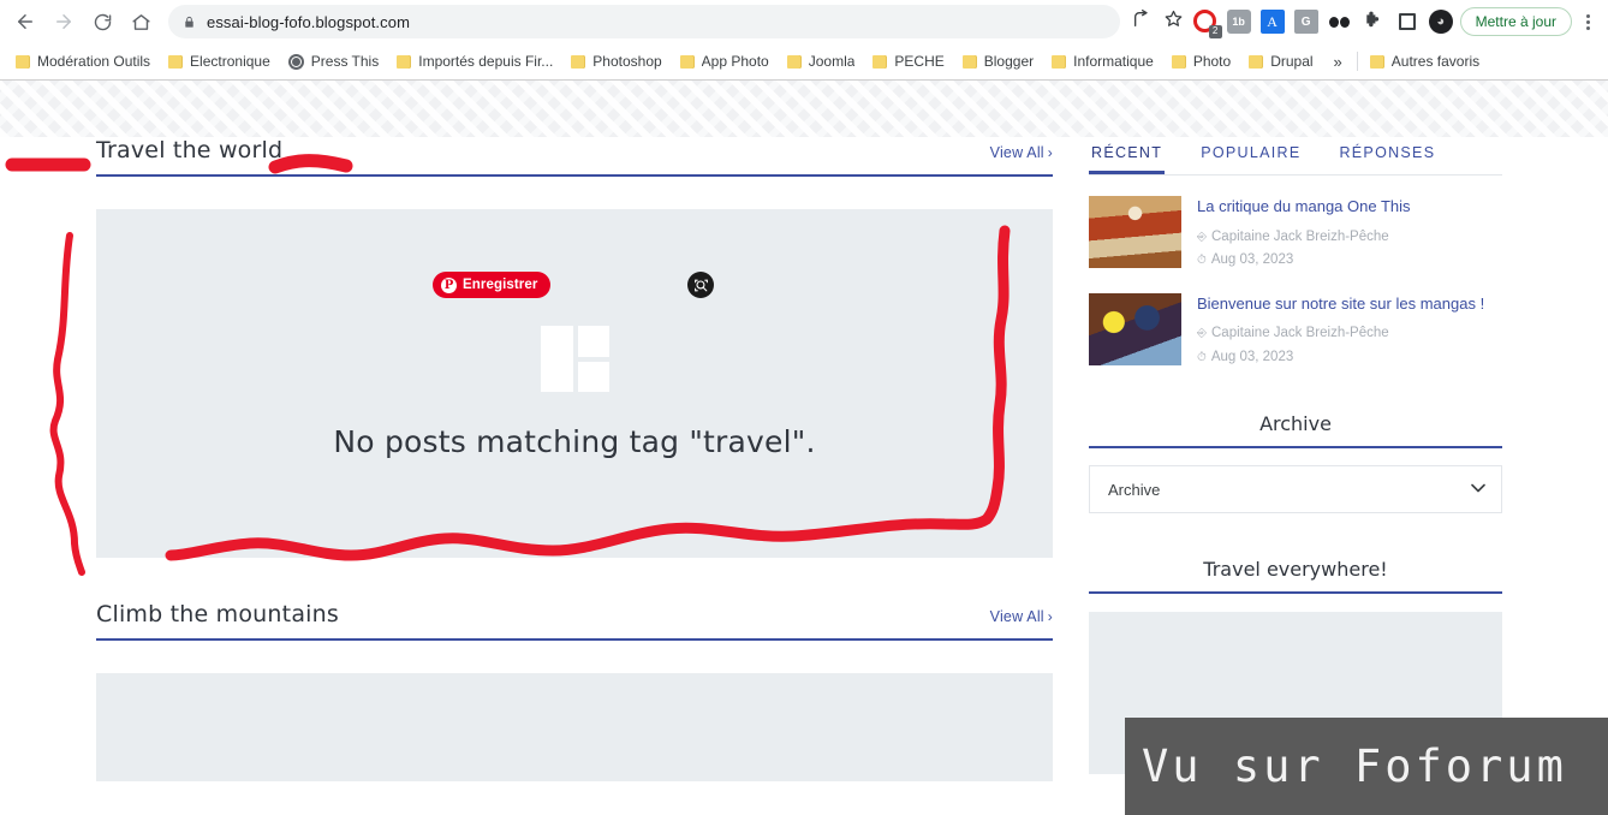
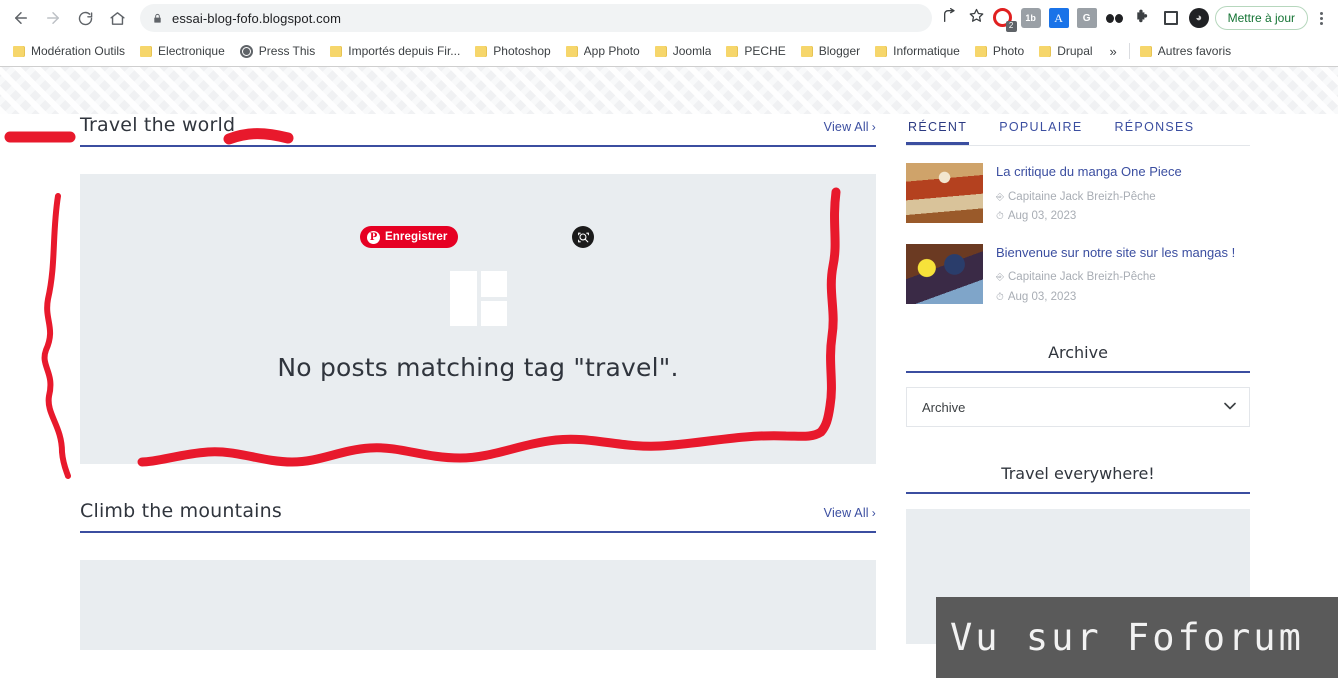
  essai-blog-fofo.blogspot.com
  2
  1b
  A
  G
  ◕
  Mettre à jour
  Modération Outils
  Electronique
  Press This
  Importés depuis Fir...
  Photoshop
  App Photo
  Joomla
  PECHE
  Blogger
  Informatique
  Photo
  Drupal
  »
  Autres favoris
  Travel the world
  View All
  ›
  P
  Enregistrer
  No posts matching tag "travel".
  Climb the mountains
  View All
  ›
  RÉCENT
  POPULAIRE
  RÉPONSES
- La critique du manga One This
+ La critique du manga One Piece
  ⎆ Capitaine Jack Breizh-Pêche⏱ Aug 03, 2023
  Bienvenue sur notre site sur les mangas !
  ⎆ Capitaine Jack Breizh-Pêche⏱ Aug 03, 2023
  Archive
  Archive
  Travel everywhere!
  Vu sur Foforum
